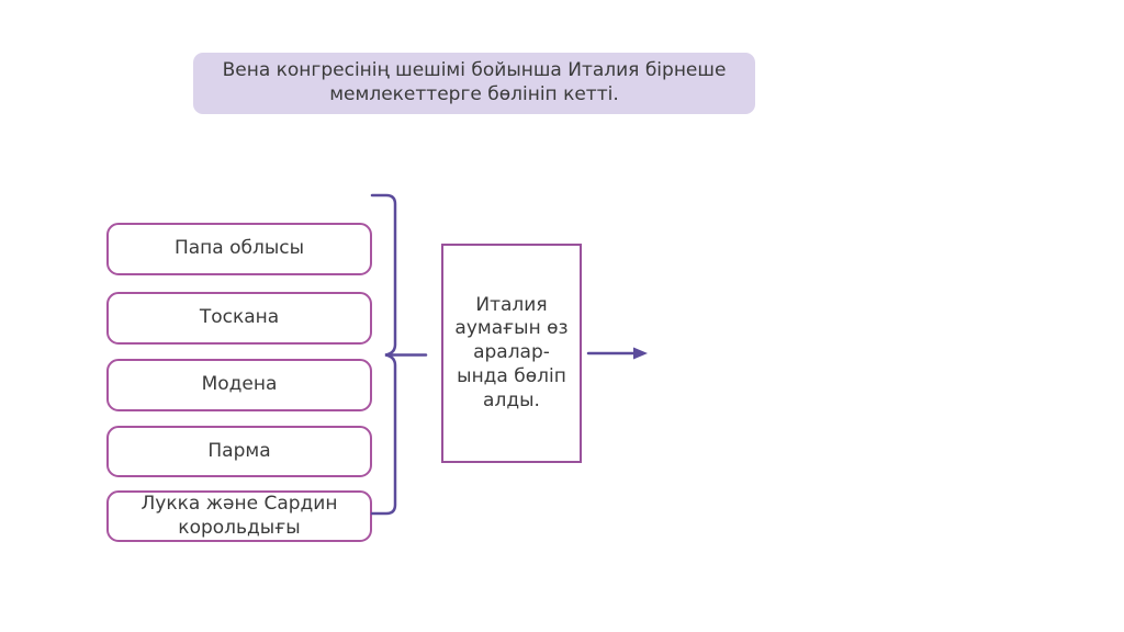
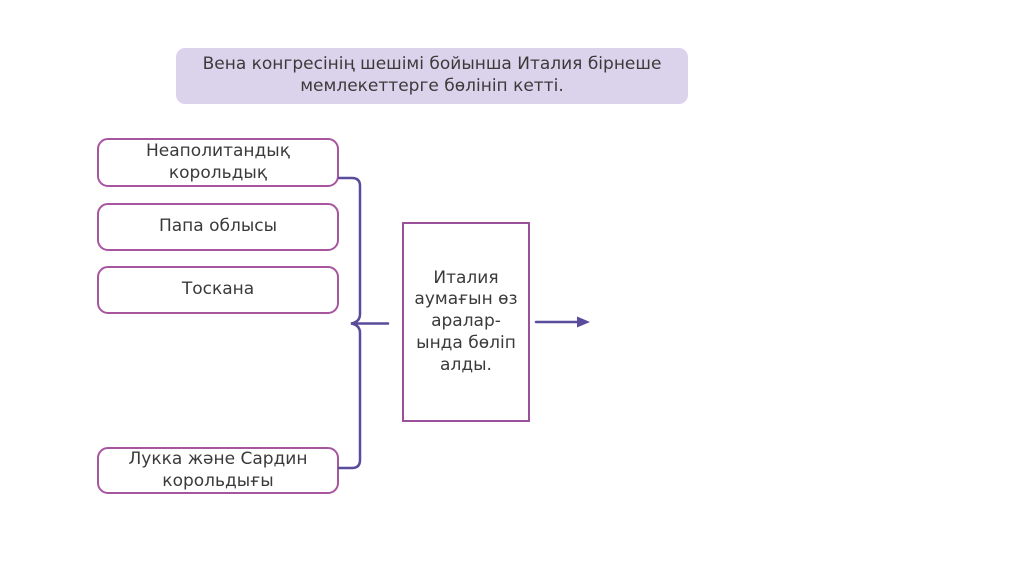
  Вена конгресінің шешімі бойынша Италия бірнеше
  мемлекеттерге бөлініп кетті.
+ Неаполитандық
+ корольдық
  Папа облысы
  Тоскана
- Модена
- Парма
  Лукка және Сардин
  корольдығы
  Италия
  аумағын өз
  аралар-
  ында бөліп
  алды.
